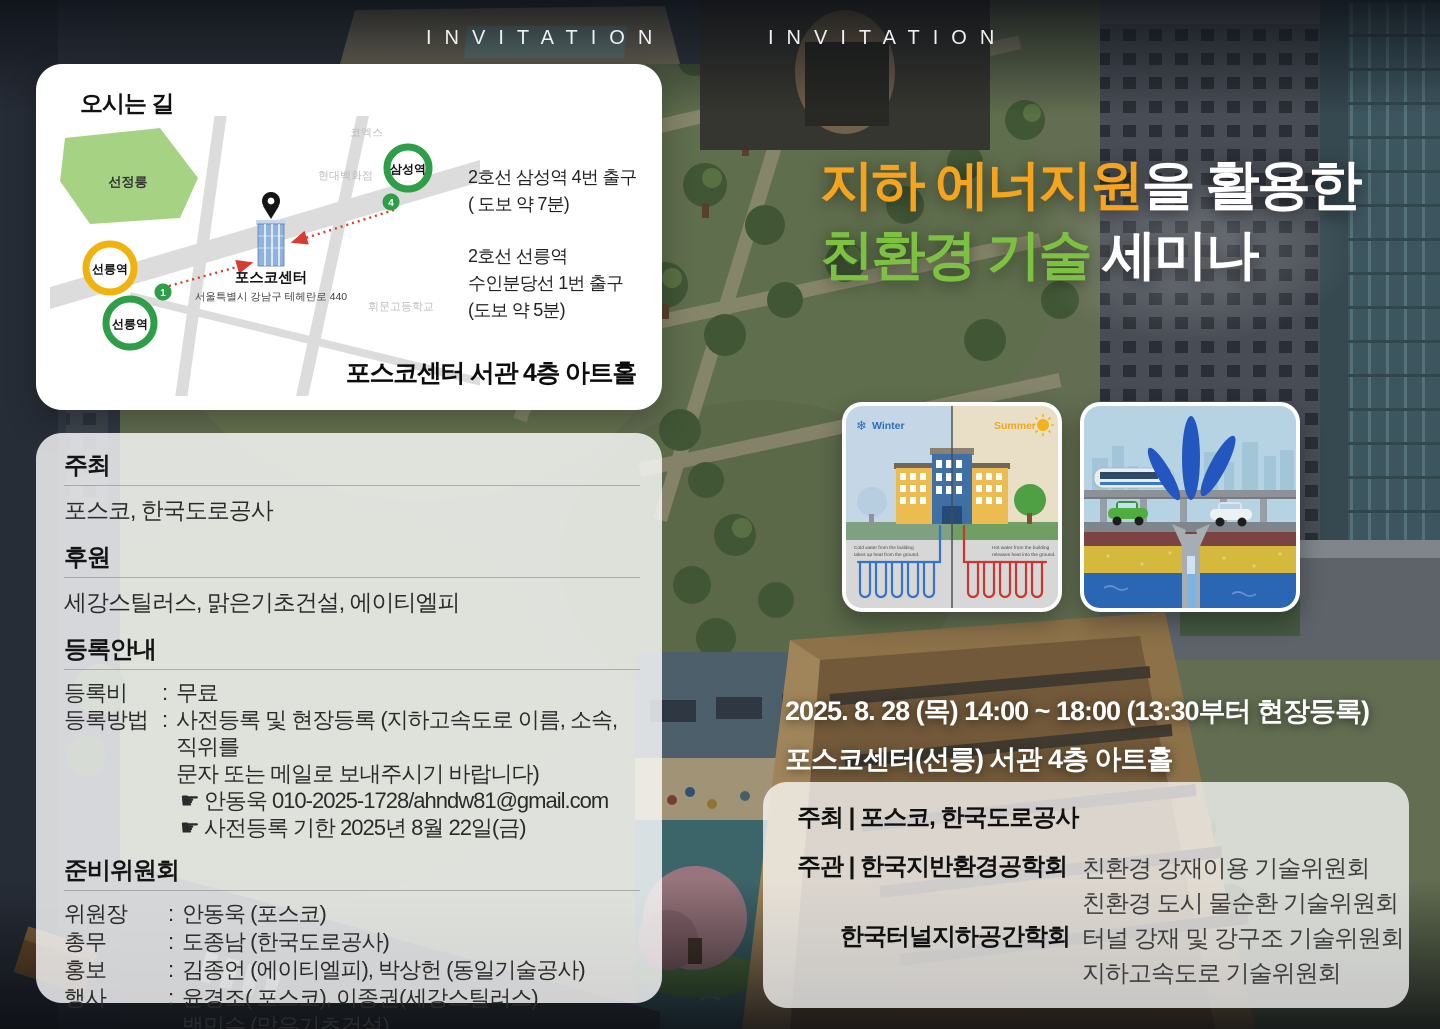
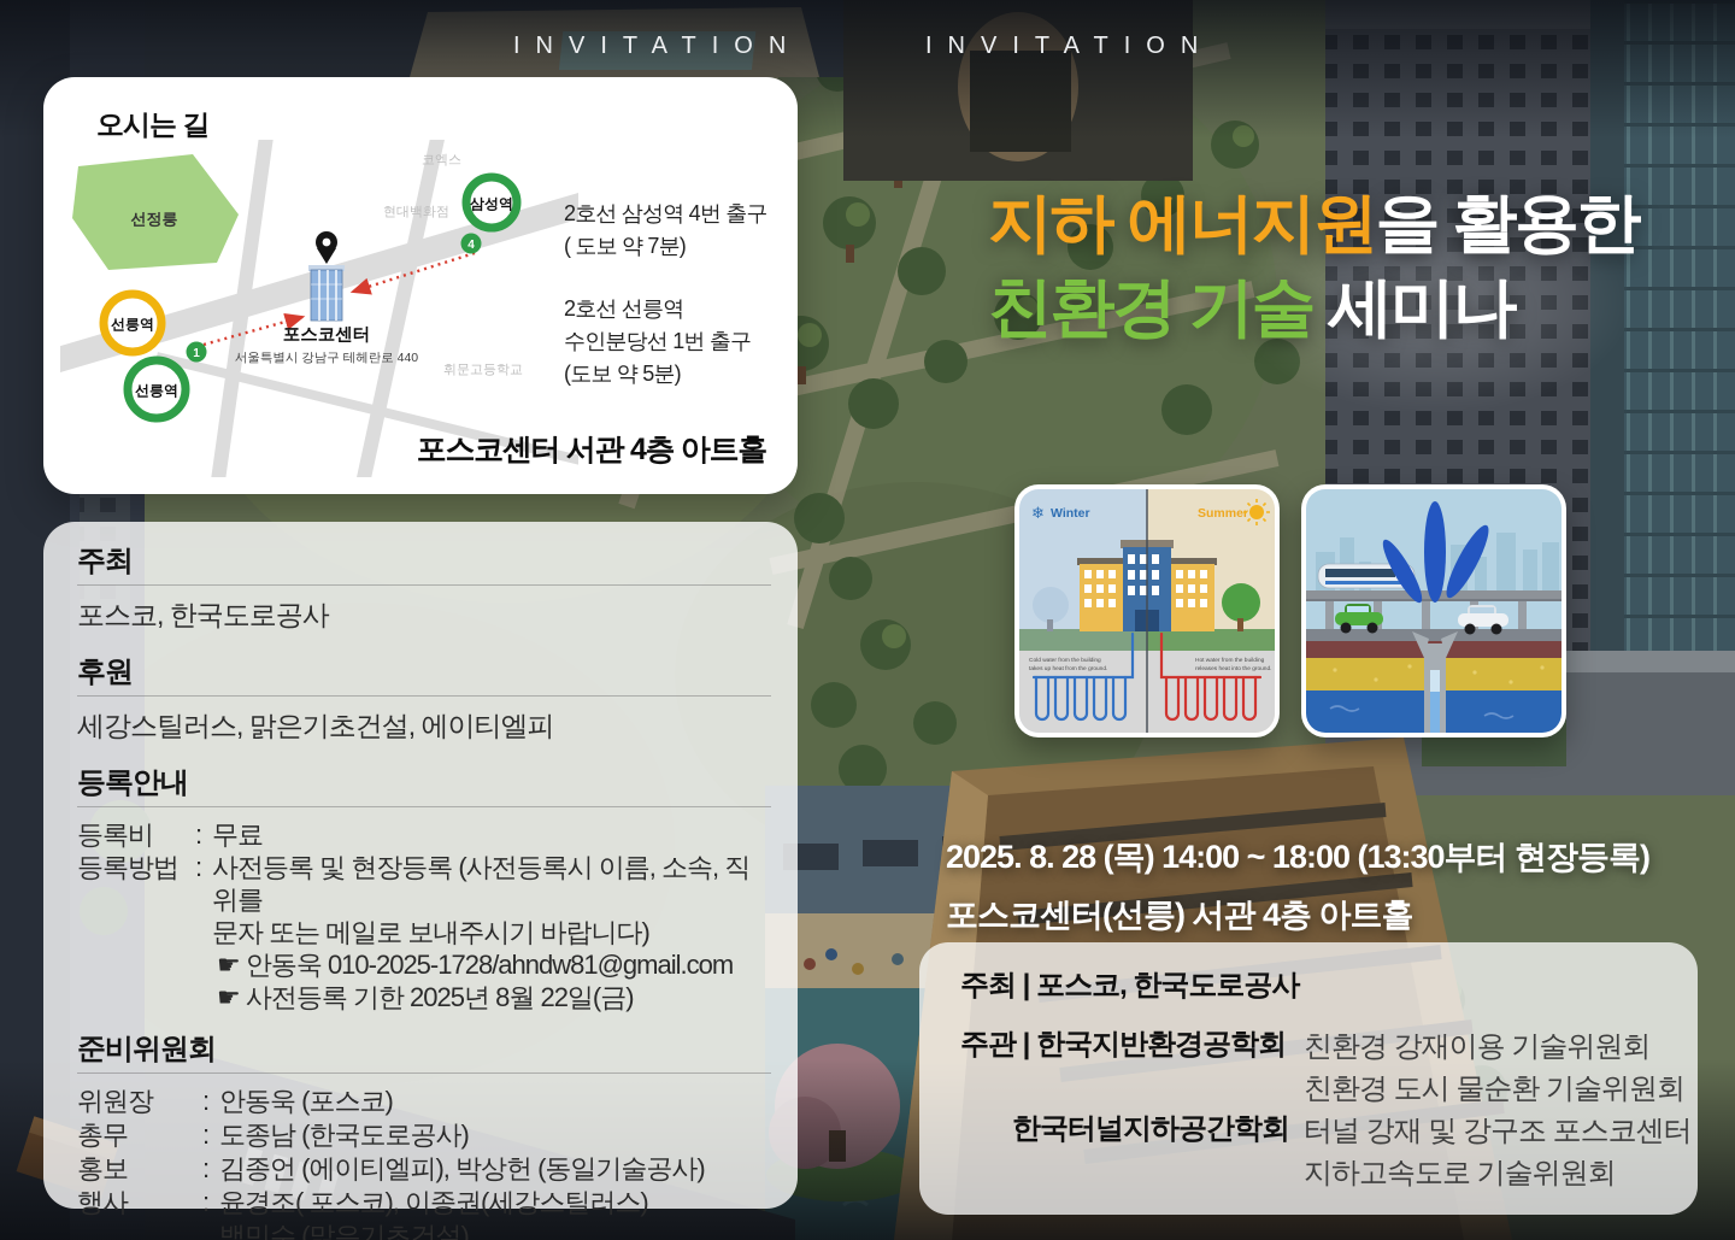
  INVITATION
  INVITATION
  오시는 길
  선정릉
  코엑스
  현대백화점
  휘문고등학교
  포스코센터
  서울특별시 강남구 테헤란로 440
  삼성역
  4
  선릉역
  선릉역
  1
  2호선 삼성역 4번 출구
  ( 도보 약 7분)
  2호선 선릉역
  수인분당선 1번 출구
  (도보 약 5분)
  포스코센터 서관 4층 아트홀
  지하 에너지원을 활용한
  친환경 기술 세미나
  ❄
  Winter
  Summer
  주최
  포스코, 한국도로공사
  후원
  세강스틸러스, 맑은기초건설, 에이티엘피
  등록안내
  등록비
  :
  무료
  등록방법
  :
- 사전등록 및 현장등록 (지하고속도로 이름, 소속, 직위를
+ 사전등록 및 현장등록 (사전등록시 이름, 소속, 직위를
  문자 또는 메일로 보내주시기 바랍니다)
  ☛ 안동욱 010-2025-1728/ahndw81@gmail.com
  ☛ 사전등록 기한 2025년 8월 22일(금)
  준비위원회
  위원장
  :
  안동욱 (포스코)
  총무
  :
  도종남 (한국도로공사)
  홍보
  :
  김종언 (에이티엘피), 박상헌 (동일기술공사)
  행사
  :
  윤경조( 포스코), 이종권(세강스틸러스)
  백민수 (맑은기초건설)
  2025. 8. 28 (목) 14:00 ~ 18:00 (13:30부터 현장등록)
  포스코센터(선릉) 서관 4층 아트홀
  주최 | 포스코, 한국도로공사
  주관 | 한국지반환경공학회
  친환경 강재이용 기술위원회
  친환경 도시 물순환 기술위원회
  한국터널지하공간학회
- 터널 강재 및 강구조 기술위원회
+ 터널 강재 및 강구조 포스코센터
  지하고속도로 기술위원회
